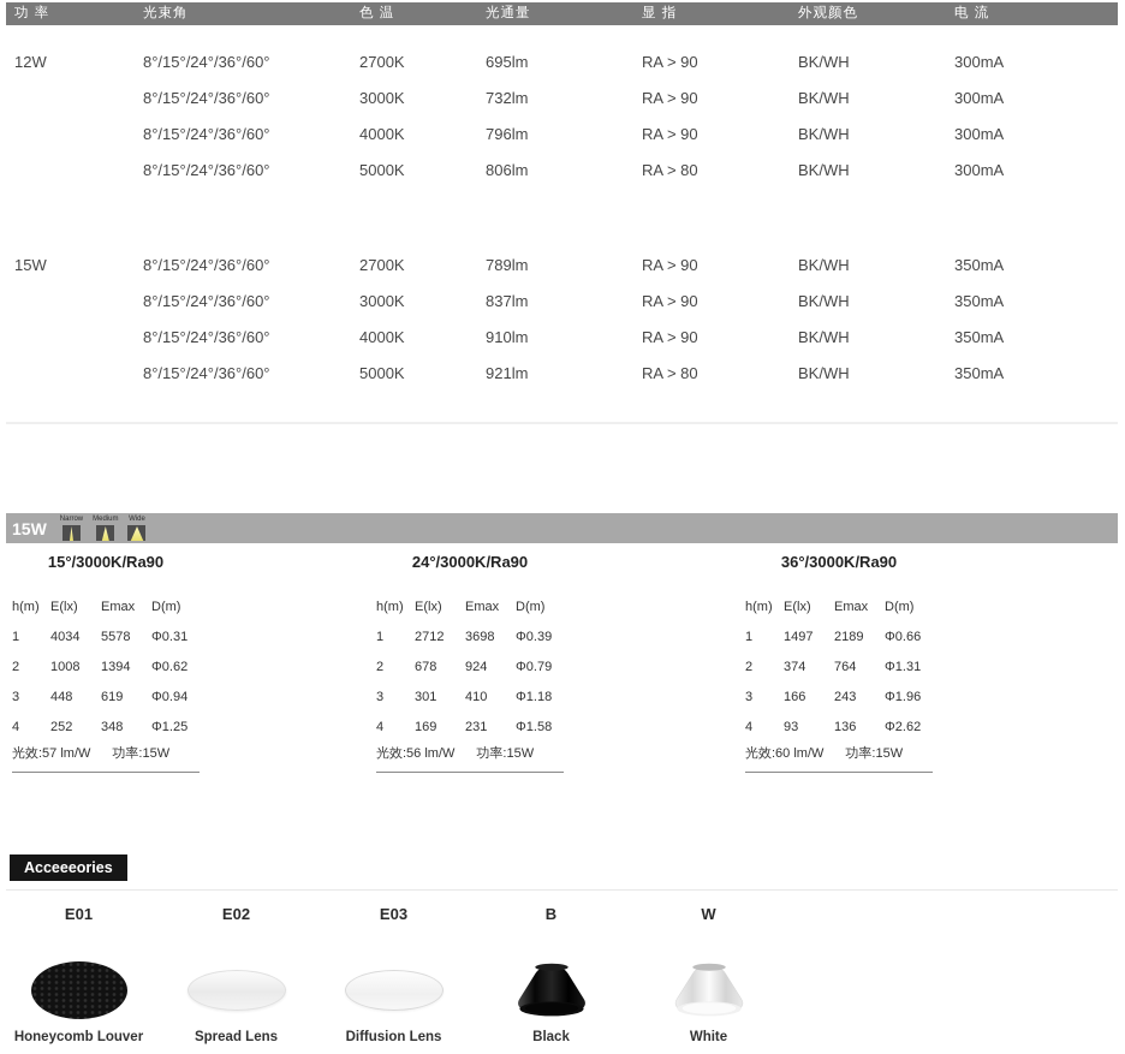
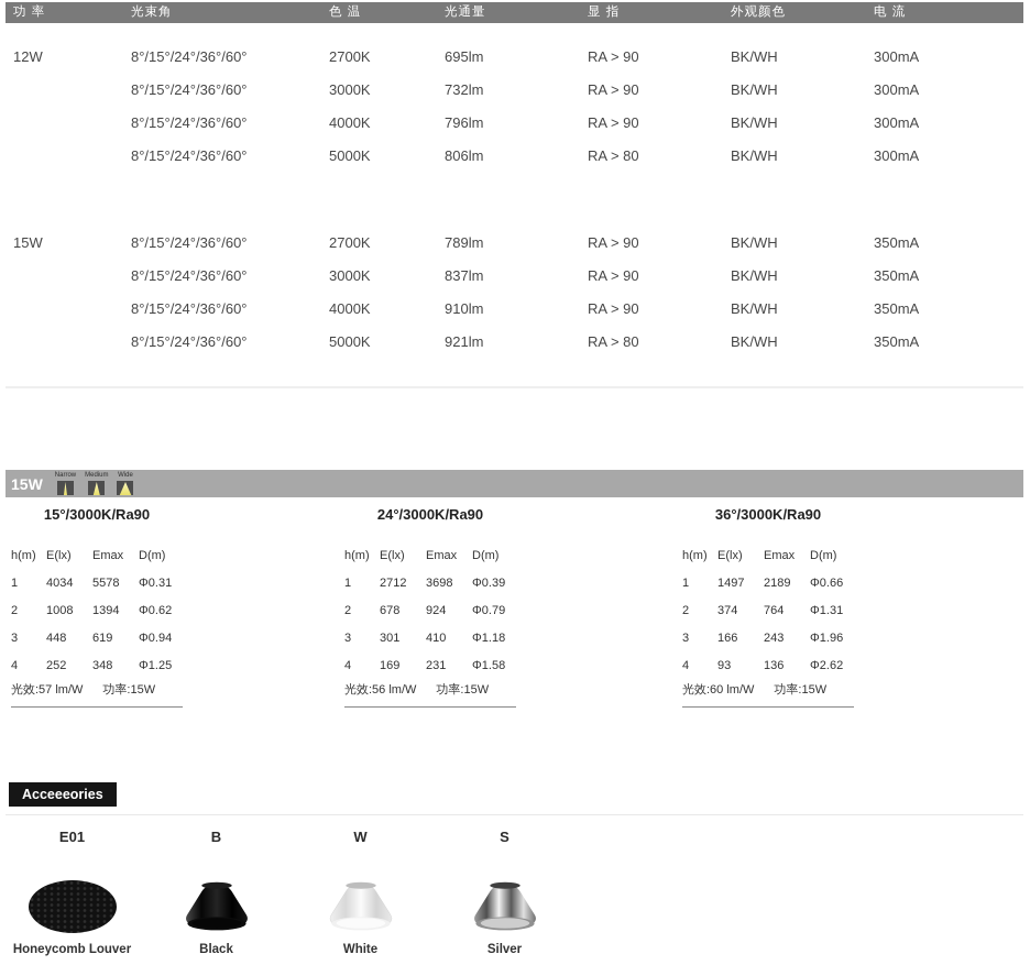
  功 率
  光束角
  色 温
  光通量
  显 指
  外观颜色
  电 流
  12W
  8°/15°/24°/36°/60°
  2700K
  695lm
  RA > 90
  BK/WH
  300mA
  8°/15°/24°/36°/60°
  3000K
  732lm
  RA > 90
  BK/WH
  300mA
  8°/15°/24°/36°/60°
  4000K
  796lm
  RA > 90
  BK/WH
  300mA
  8°/15°/24°/36°/60°
  5000K
  806lm
  RA > 80
  BK/WH
  300mA
  15W
  8°/15°/24°/36°/60°
  2700K
  789lm
  RA > 90
  BK/WH
  350mA
  8°/15°/24°/36°/60°
  3000K
  837lm
  RA > 90
  BK/WH
  350mA
  8°/15°/24°/36°/60°
  4000K
  910lm
  RA > 90
  BK/WH
  350mA
  8°/15°/24°/36°/60°
  5000K
  921lm
  RA > 80
  BK/WH
  350mA
  15W
  15°/3000K/Ra90
  h(m)
  E(lx)
  Emax
  D(m)
  1
  4034
  5578
  Φ0.31
  2
  1008
  1394
  Φ0.62
  3
  448
  619
  Φ0.94
  4
  252
  348
  Φ1.25
  光效:57 lm/W
  功率:15W
  24°/3000K/Ra90
  h(m)
  E(lx)
  Emax
  D(m)
  1
  2712
  3698
  Φ0.39
  2
  678
  924
  Φ0.79
  3
  301
  410
  Φ1.18
  4
  169
  231
  Φ1.58
  光效:56 lm/W
  功率:15W
  36°/3000K/Ra90
  h(m)
  E(lx)
  Emax
  D(m)
  1
  1497
  2189
  Φ0.66
  2
  374
  764
  Φ1.31
  3
  166
  243
  Φ1.96
  4
  93
  136
  Φ2.62
  光效:60 lm/W
  功率:15W
  Acceeeories
  E01
  Honeycomb Louver
- E02
- Spread Lens
- E03
- Diffusion Lens
  B
  Black
  W
  White
+ S
+ Silver
